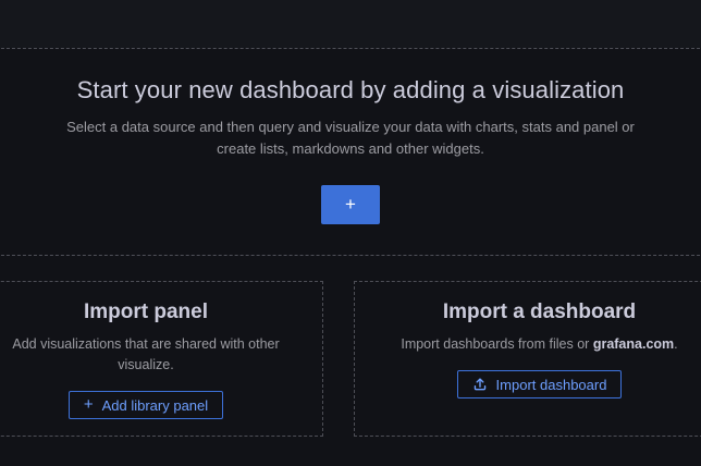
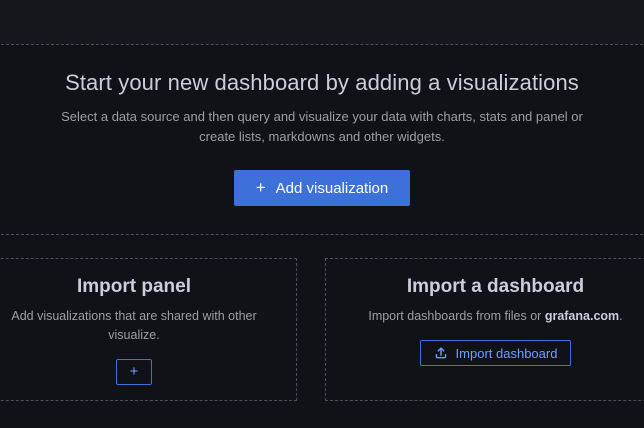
- Start your new dashboard by adding a visualization
+ Start your new dashboard by adding a visualizations
  Select a data source and then query and visualize your data with charts, stats and panel or create lists, markdowns and other widgets.
  +
+ Add visualization
  Import panel
  Add visualizations that are shared with other visualize.
  +
- Add library panel
  Import a dashboard
  Import dashboards from files or grafana.com.
  Import dashboard
